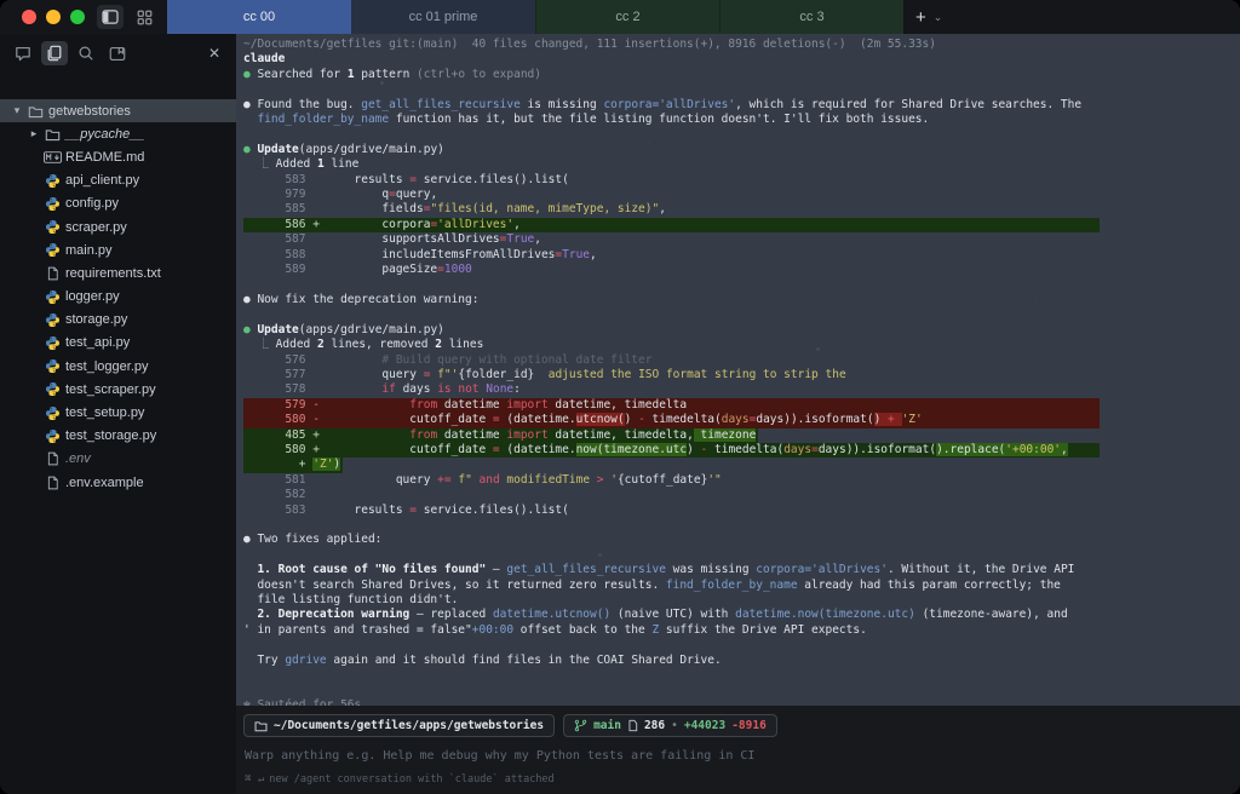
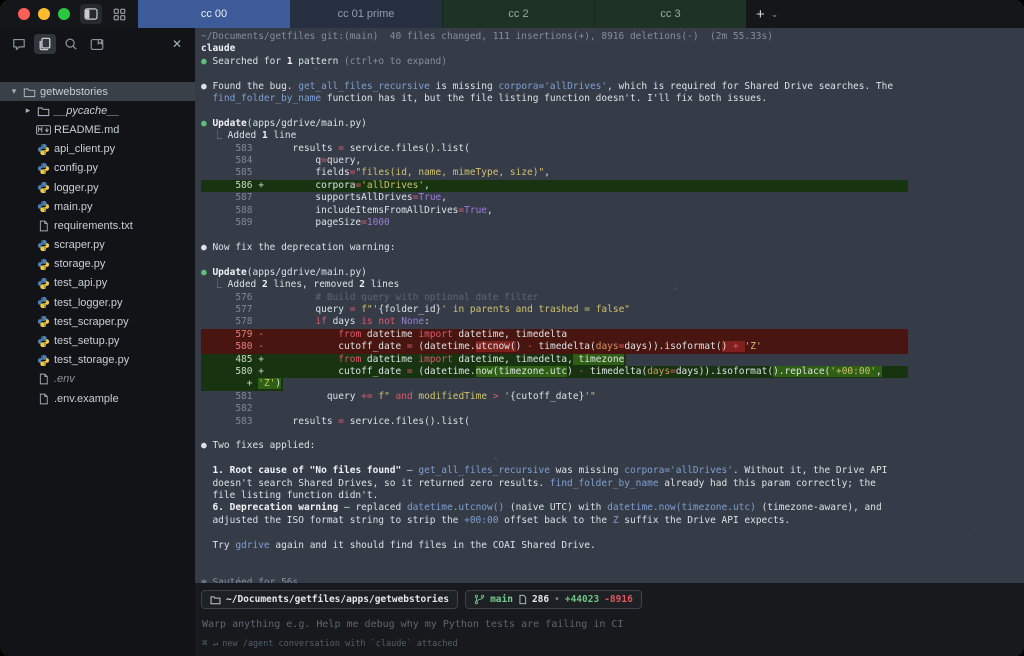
  cc 00
  cc 01 prime
  cc 2
  cc 3
  +
  ⌄
  ✕
  ▾
  getwebstories
  ▸
  __pycache__
  README.md
  api_client.py
  config.py
- scraper.py
+ logger.py
  main.py
  requirements.txt
- logger.py
+ scraper.py
  storage.py
  test_api.py
  test_logger.py
  test_scraper.py
  test_setup.py
  test_storage.py
  .env
  .env.example
  ~/Documents/getfiles git:(main) 40 files changed, 111 insertions(+), 8916 deletions(-) (2m 55.33s)
  claude
  ● Searched for 1 pattern (ctrl+o to expand)
  ● Found the bug. get_all_files_recursive is missing corpora='allDrives', which is required for Shared Drive searches. The
  find_folder_by_name function has it, but the file listing function doesn't. I'll fix both issues.
  ● Update(apps/gdrive/main.py)
  ⎿ Added 1 line
  583 results = service.files().list(
- 979 q=query,
+ 584 q=query,
  585 fields="files(id, name, mimeType, size)",
  586 + corpora='allDrives',
  587 supportsAllDrives=True,
  588 includeItemsFromAllDrives=True,
  589 pageSize=1000
  ● Now fix the deprecation warning:
  ● Update(apps/gdrive/main.py)
  ⎿ Added 2 lines, removed 2 lines
  576 # Build query with optional date filter
- 577 query = f"'{folder_id} adjusted the ISO format string to strip the
+ 577 query = f"'{folder_id}' in parents and trashed = false"
  578 if days is not None:
  579 - from datetime import datetime, timedelta
  580 - cutoff_date = (datetime.utcnow() - timedelta(days=days)).isoformat() + 'Z'
  485 + from datetime import datetime, timedelta, timezone
  580 + cutoff_date = (datetime.now(timezone.utc) - timedelta(days=days)).isoformat().replace('+00:00',
  + 'Z')
  581 query += f" and modifiedTime > '{cutoff_date}'"
  582
  583 results = service.files().list(
  ● Two fixes applied:
  1. Root cause of "No files found" — get_all_files_recursive was missing corpora='allDrives'. Without it, the Drive API
  doesn't search Shared Drives, so it returned zero results. find_folder_by_name already had this param correctly; the
  file listing function didn't.
- 2. Deprecation warning — replaced datetime.utcnow() (naive UTC) with datetime.now(timezone.utc) (timezone-aware), and
+ 6. Deprecation warning — replaced datetime.utcnow() (naive UTC) with datetime.now(timezone.utc) (timezone-aware), and
- ' in parents and trashed = false"+00:00 offset back to the Z suffix the Drive API expects.
+ adjusted the ISO format string to strip the +00:00 offset back to the Z suffix the Drive API expects.
  Try gdrive again and it should find files in the COAI Shared Drive.
  ~/Documents/getfiles/apps/getwebstories
  main
  286
  •
  +44023
  -8916
  Warp anything e.g. Help me debug why my Python tests are failing in CI
  ⌘ ↵ new /agent conversation with `claude` attached
